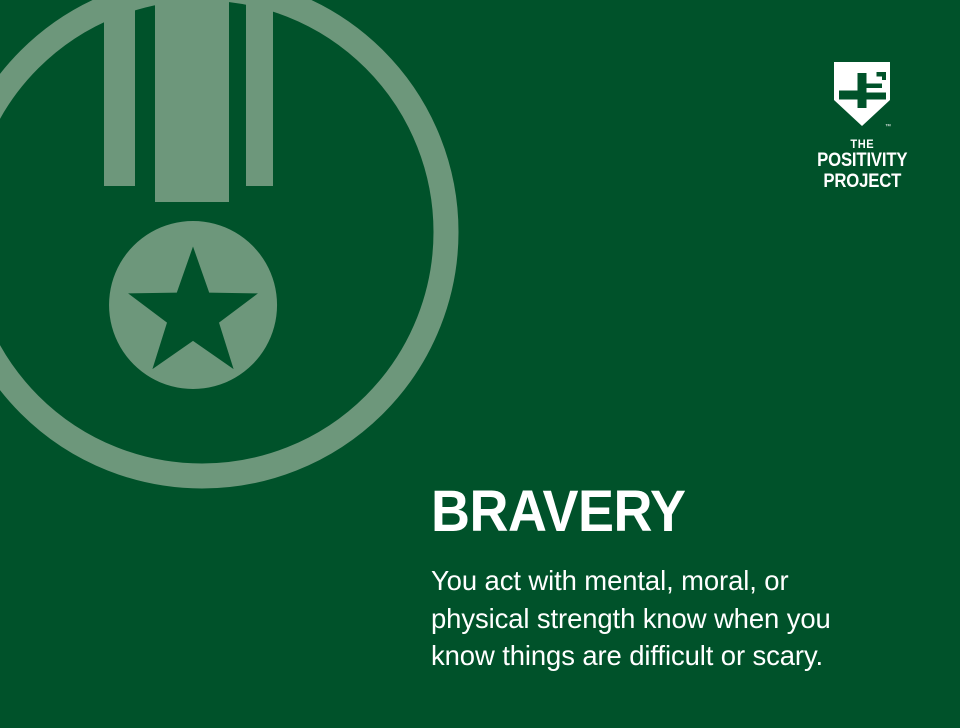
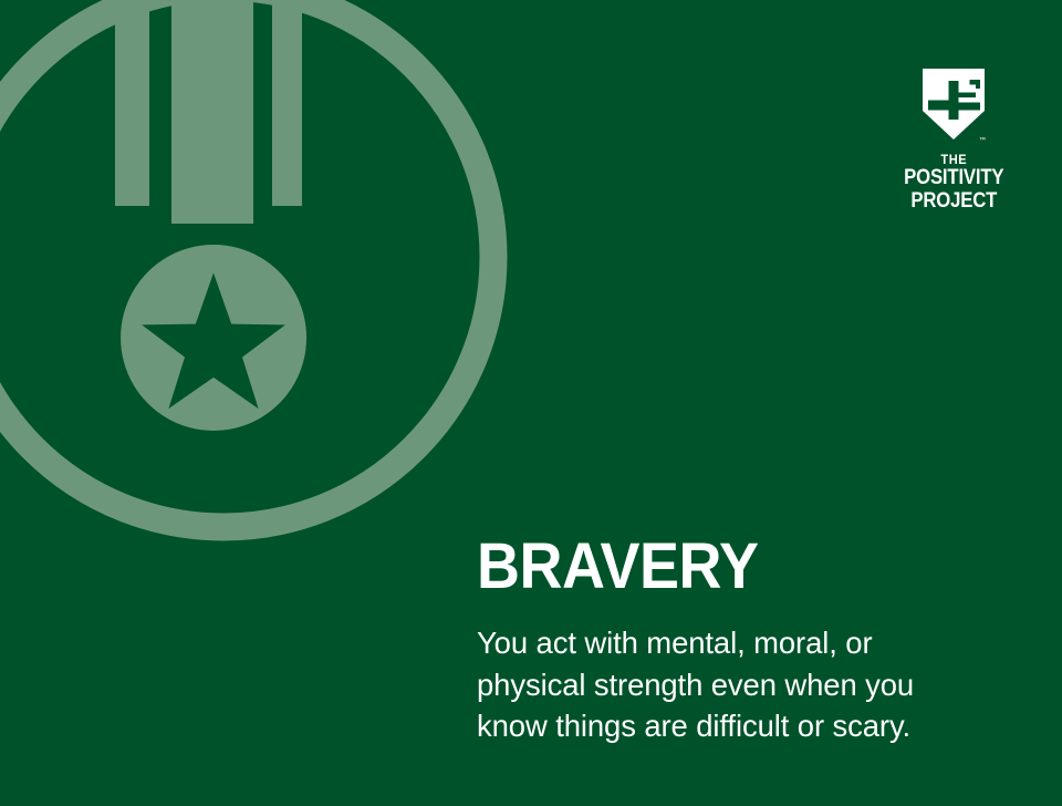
  THE
  POSITIVITY
  PROJECT
  BRAVERY
- You act with mental, moral, or physical strength know when you know things are difficult or scary.
+ You act with mental, moral, or physical strength even when you know things are difficult or scary.
